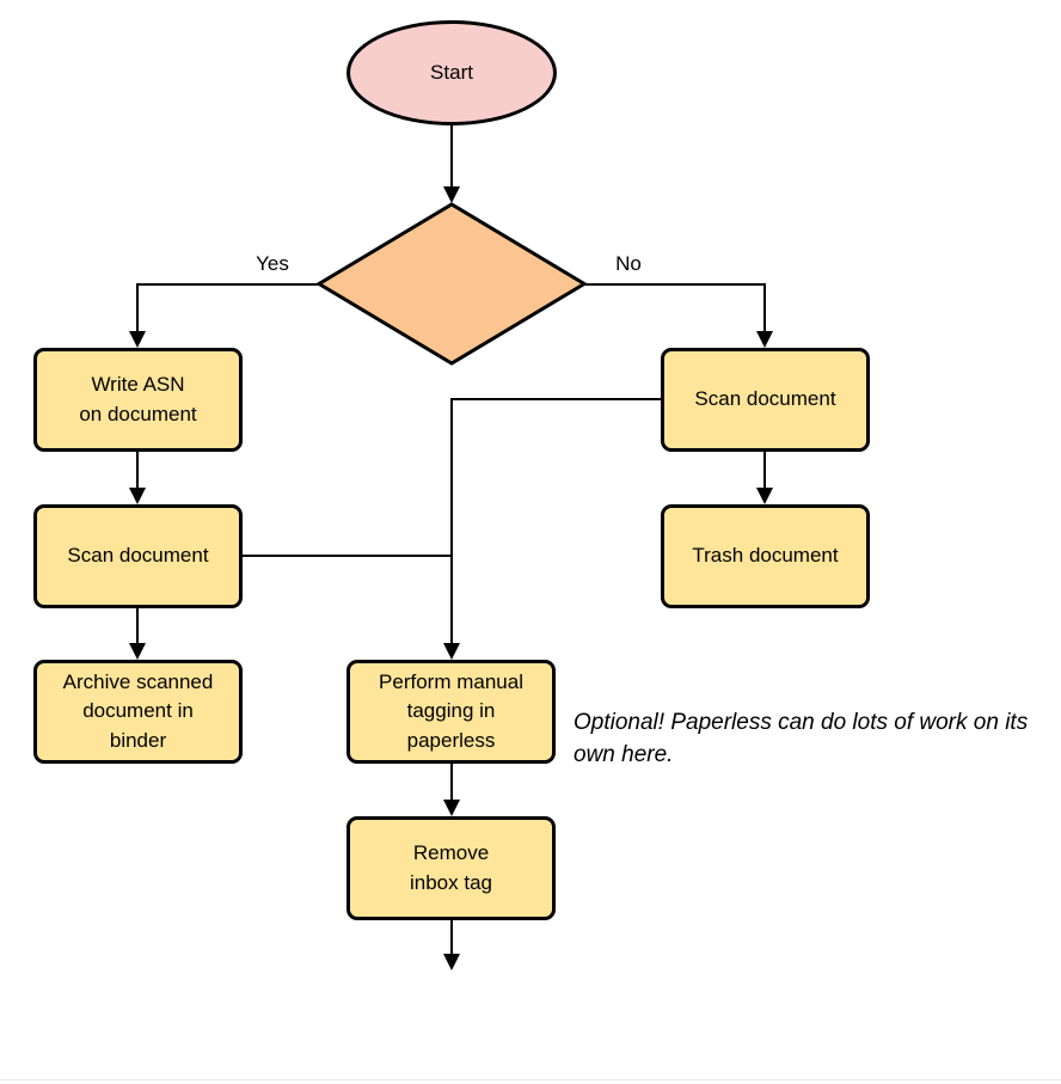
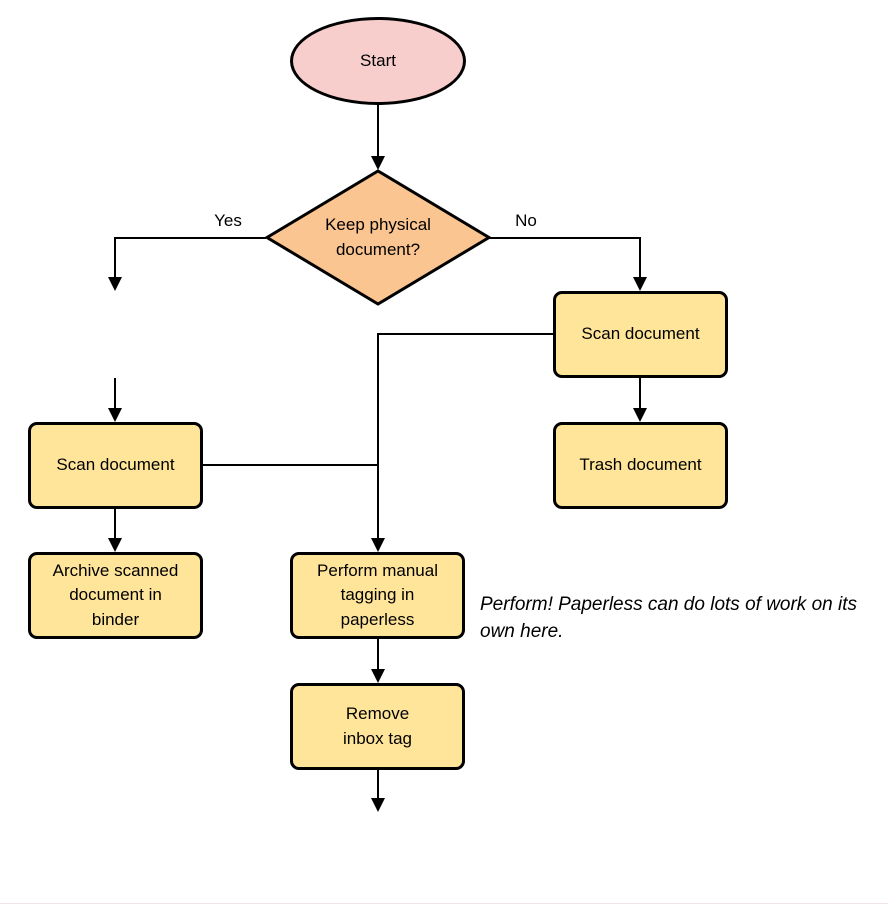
  Start
+ Keep physical
+ document?
  Yes
  No
- Write ASN
- on document
  Scan document
  Archive scanned
  document in
  binder
  Scan document
  Trash document
  Perform manual
  tagging in
  paperless
  Remove
  inbox tag
- Optional! Paperless can do lots of work on its own here.
+ Perform! Paperless can do lots of work on its own here.
